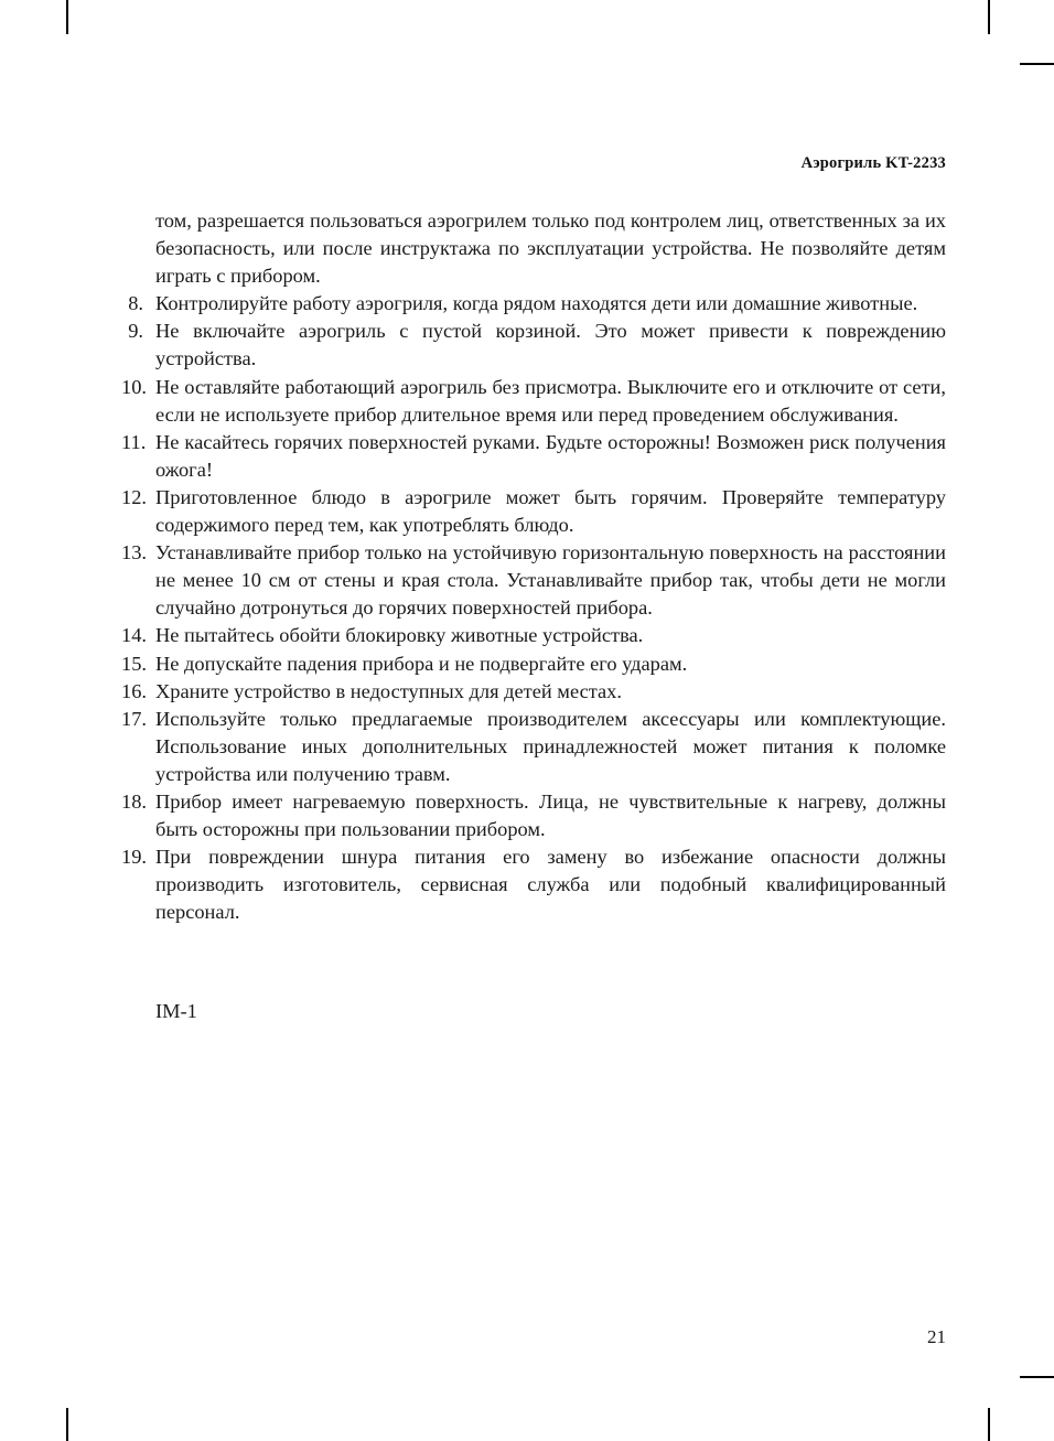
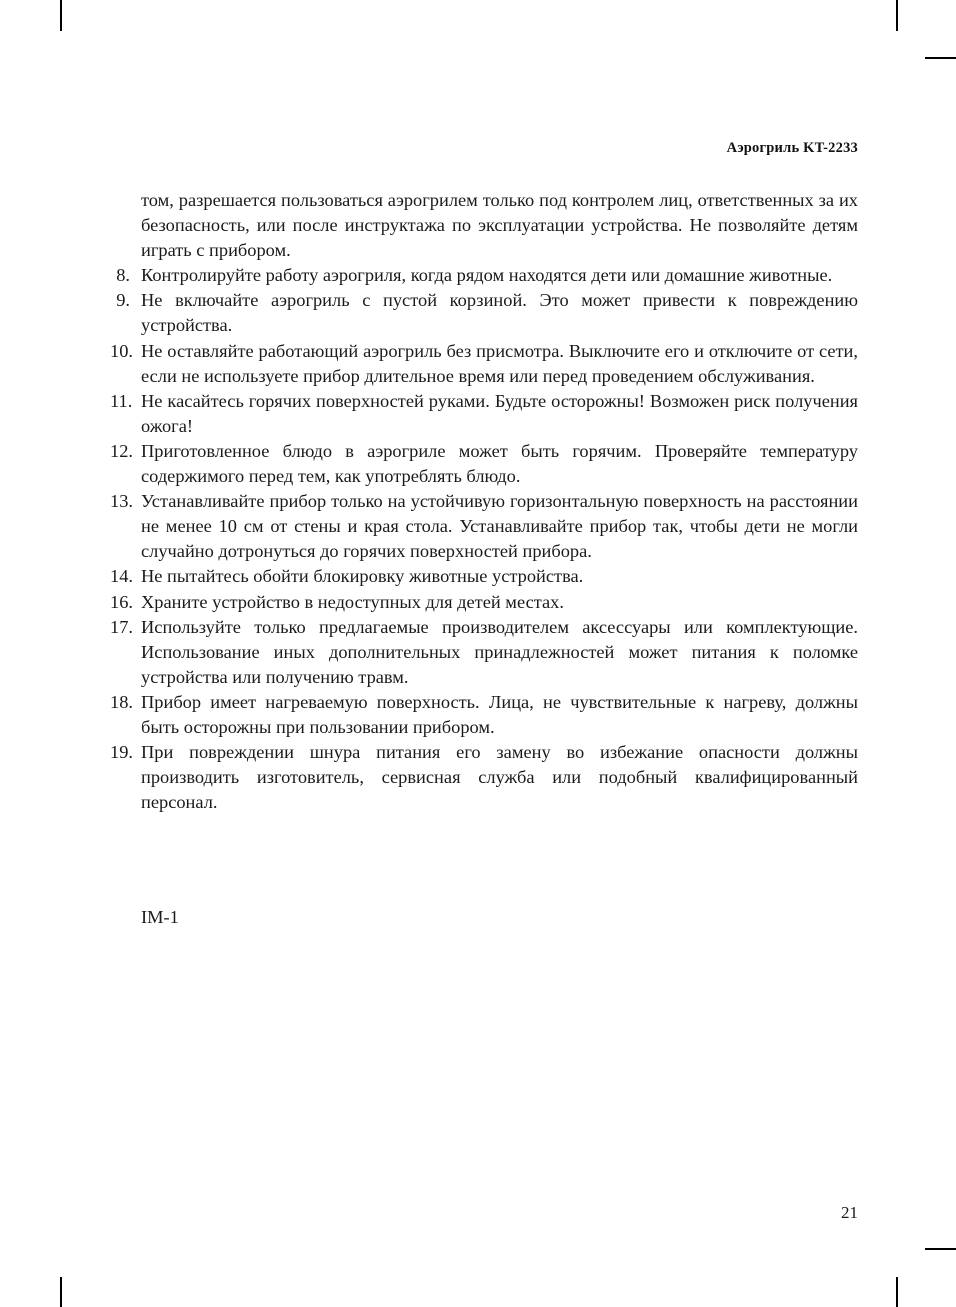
  Аэрогриль KT-2233
  том, разрешается пользоваться аэрогрилем только под контролем лиц, ответственных за их безопасность, или после инструктажа по эксплуатации устройства. Не позволяйте детям играть с прибором.
  8.
  Контролируйте работу аэрогриля, когда рядом находятся дети или домашние животные.
  9.
  Не включайте аэрогриль с пустой корзиной. Это может привести к повреждению устройства.
  10.
  Не оставляйте работающий аэрогриль без присмотра. Выключите его и отключите от сети, если не используете прибор длительное время или перед проведением обслуживания.
  11.
  Не касайтесь горячих поверхностей руками. Будьте осторожны! Возможен риск получения ожога!
  12.
  Приготовленное блюдо в аэрогриле может быть горячим. Проверяйте температуру содержимого перед тем, как употреблять блюдо.
  13.
  Устанавливайте прибор только на устойчивую горизонтальную поверхность на расстоянии не менее 10 см от стены и края стола. Устанавливайте прибор так, чтобы дети не могли случайно дотронуться до горячих поверхностей прибора.
  14.
  Не пытайтесь обойти блокировку животные устройства.
- 15.
- Не допускайте падения прибора и не подвергайте его ударам.
  16.
  Храните устройство в недоступных для детей местах.
  17.
  Используйте только предлагаемые производителем аксессуары или комплектующие. Использование иных дополнительных принадлежностей может питания к поломке устройства или получению травм.
  18.
  Прибор имеет нагреваемую поверхность. Лица, не чувствительные к нагреву, должны быть осторожны при пользовании прибором.
  19.
  При повреждении шнура питания его замену во избежание опасности должны производить изготовитель, сервисная служба или подобный квалифицированный персонал.
  IM-1
  21
